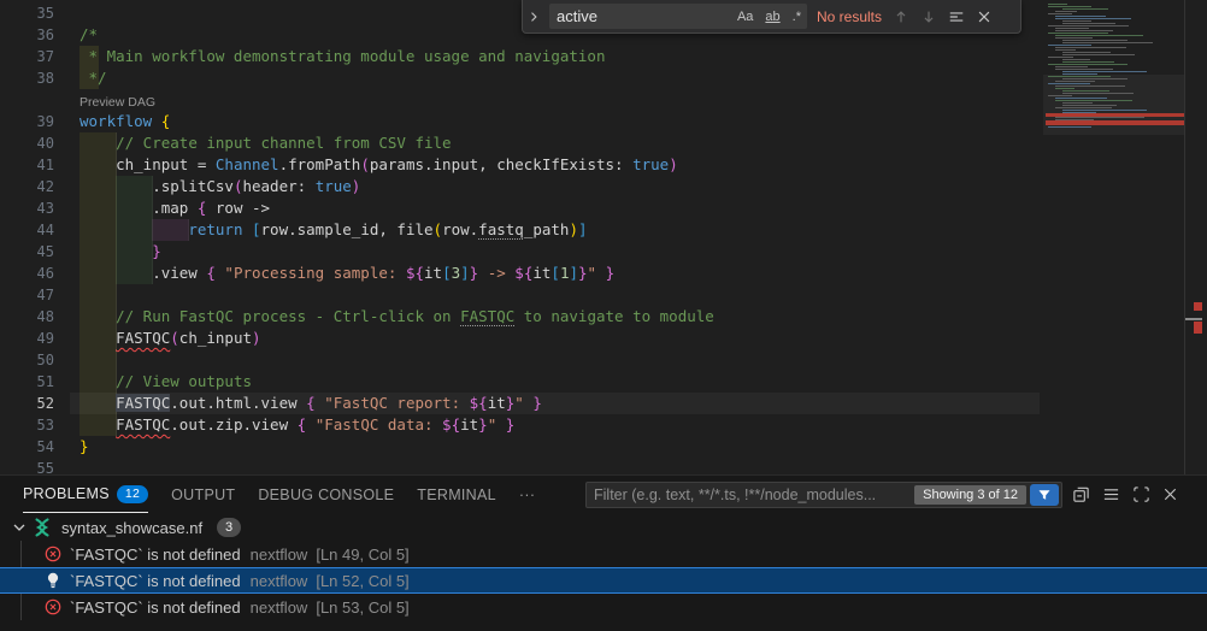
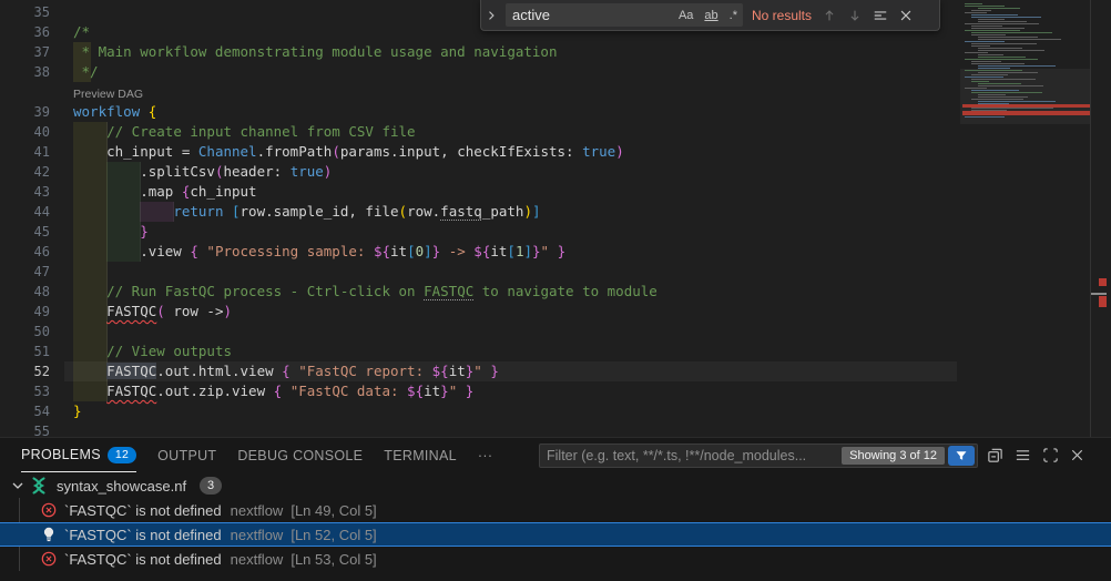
  35
  36
  /*
  37
  * Main workflow demonstrating module usage and navigation
  38
  */
  39
  workflow {
  40
  // Create input channel from CSV file
  41
  ch_input = Channel.fromPath(params.input, checkIfExists: true)
  42
  .splitCsv(header: true)
  43
- .map { row ->
+ .map {ch_input
  44
  return [row.sample_id, file(row.fastq_path)]
  45
  }
  46
- .view { "Processing sample: ${it[3]} -> ${it[1]}" }
+ .view { "Processing sample: ${it[0]} -> ${it[1]}" }
  47
  48
  // Run FastQC process - Ctrl-click on FASTQC to navigate to module
  49
- FASTQC(ch_input)
+ FASTQC( row ->)
  50
  51
  // View outputs
  52
  FASTQC.out.html.view { "FastQC report: ${it}" }
  53
  FASTQC.out.zip.view { "FastQC data: ${it}" }
  54
  }
  55
  Preview DAG
  active
  Aa
  ab
  .*
  No results
  PROBLEMS
  12
  OUTPUT
  DEBUG CONSOLE
  TERMINAL
  ···
  Filter (e.g. text, **/*.ts, !**/node_modules...
  Showing 3 of 12
  syntax_showcase.nf
  3
  `FASTQC` is not defined
  nextflow
  [Ln 49, Col 5]
  `FASTQC` is not defined
  nextflow
  [Ln 52, Col 5]
  `FASTQC` is not defined
  nextflow
  [Ln 53, Col 5]
